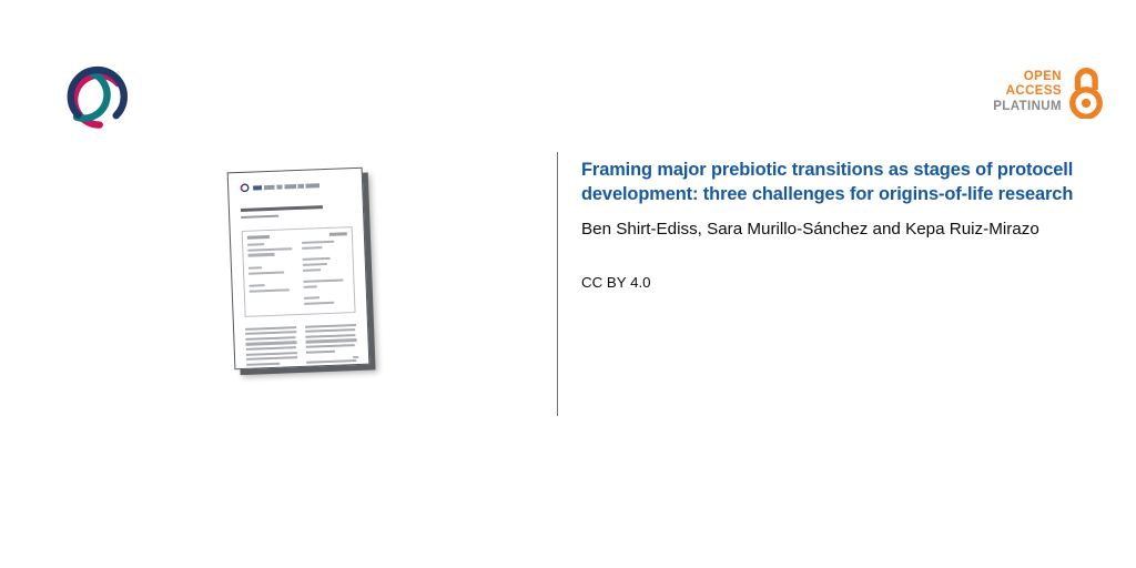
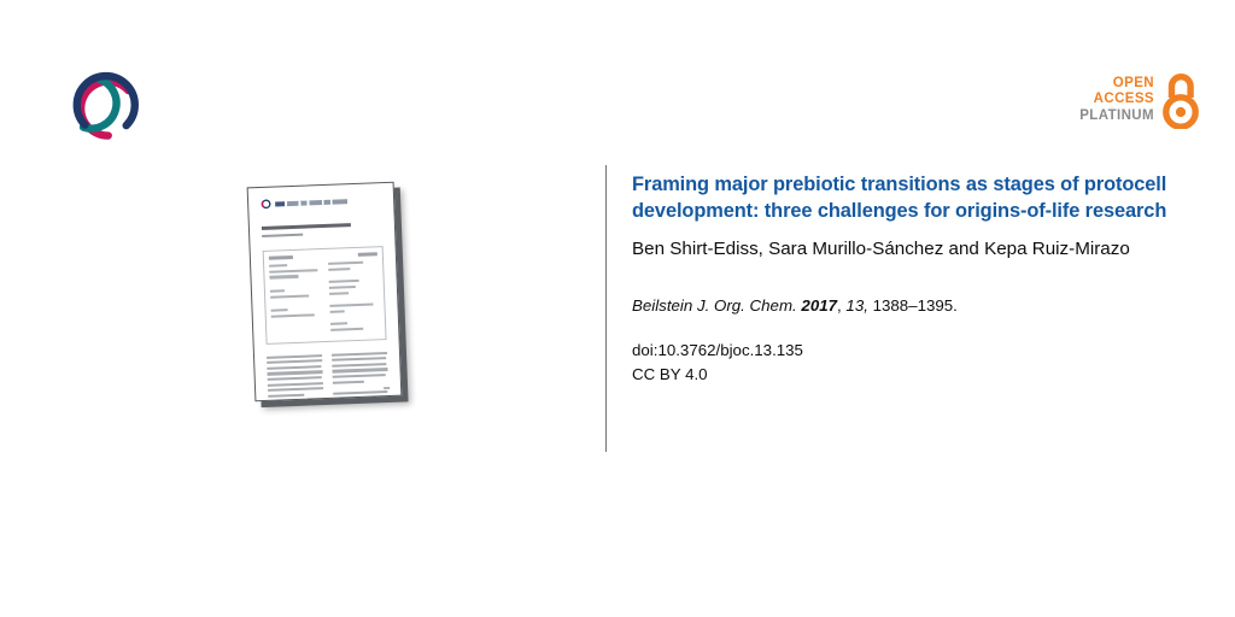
  OPEN
  ACCESS
  PLATINUM
  Framing major prebiotic transitions as stages of protocell development: three chal­lenges for origins-of-life research
  Ben Shirt-Ediss, Sara Murillo-Sánchez and Kepa Ruiz-Mirazo
+ Beilstein J. Org. Chem. 2017, 13, 1388–1395.
+ doi:10.3762/bjoc.13.135
  CC BY 4.0
